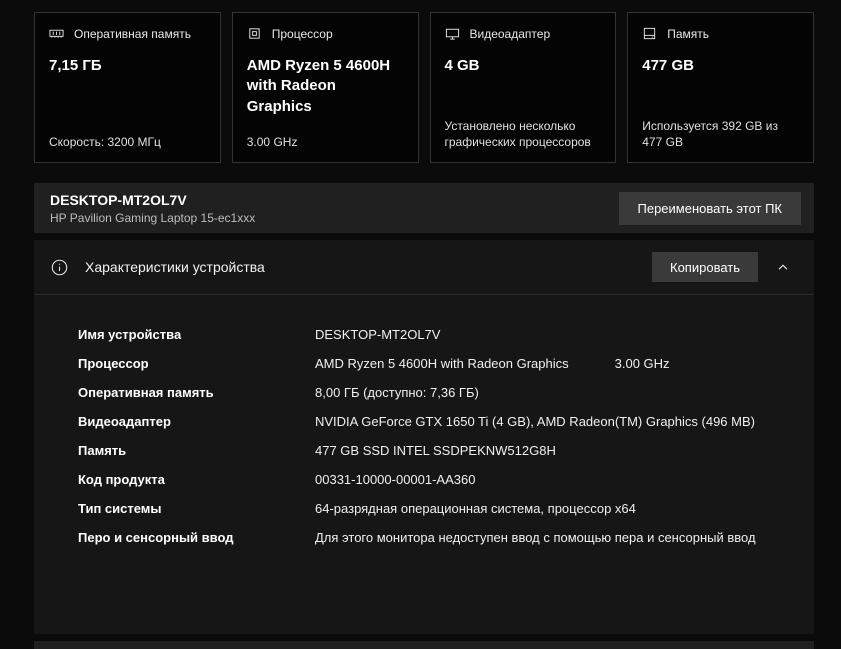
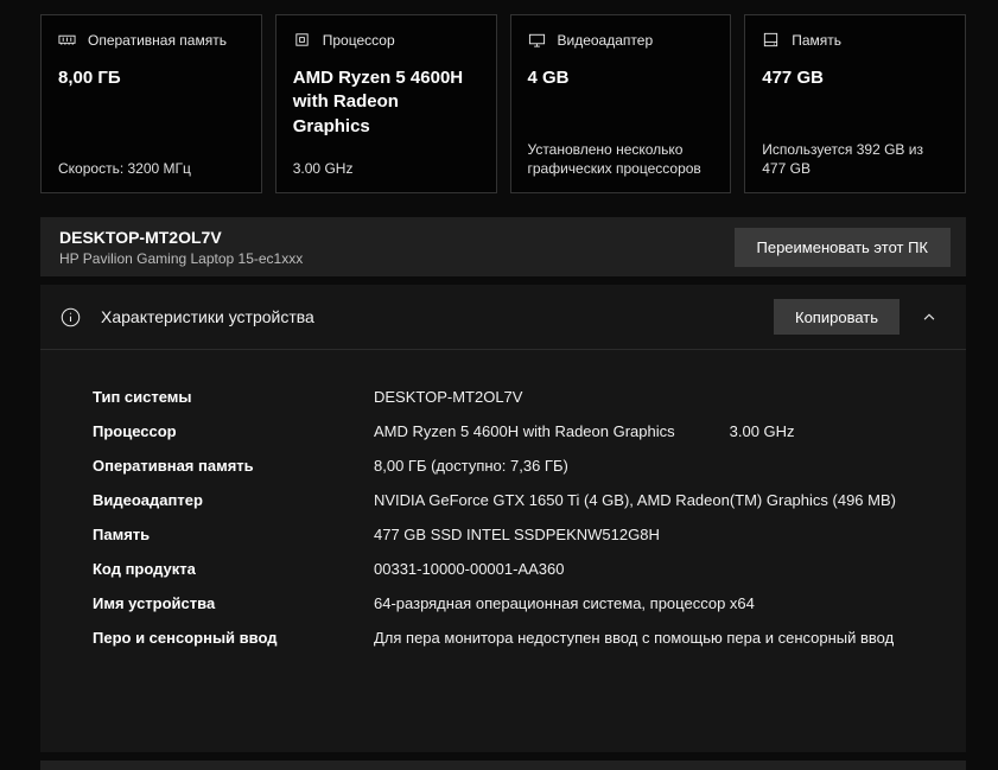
  Оперативная память
- 7,15 ГБ
+ 8,00 ГБ
  Скорость: 3200 МГц
  Процессор
  AMD Ryzen 5 4600H with Radeon Graphics
  3.00 GHz
  Видеоадаптер
  4 GB
  Установлено несколько графических процессоров
  Память
  477 GB
  Используется 392 GB из 477 GB
  DESKTOP-MT2OL7V
  HP Pavilion Gaming Laptop 15-ec1xxx
  Переименовать этот ПК
  Характеристики устройства
  Копировать
- Имя устройства
+ Тип системы
  DESKTOP-MT2OL7V
  Процессор
  AMD Ryzen 5 4600H with Radeon Graphics 3.00 GHz
  Оперативная память
  8,00 ГБ (доступно: 7,36 ГБ)
  Видеоадаптер
  NVIDIA GeForce GTX 1650 Ti (4 GB), AMD Radeon(TM) Graphics (496 MB)
  Память
  477 GB SSD INTEL SSDPEKNW512G8H
  Код продукта
  00331-10000-00001-AA360
- Тип системы
+ Имя устройства
  64-разрядная операционная система, процессор x64
  Перо и сенсорный ввод
- Для этого монитора недоступен ввод с помощью пера и сенсорный ввод
+ Для пера монитора недоступен ввод с помощью пера и сенсорный ввод
